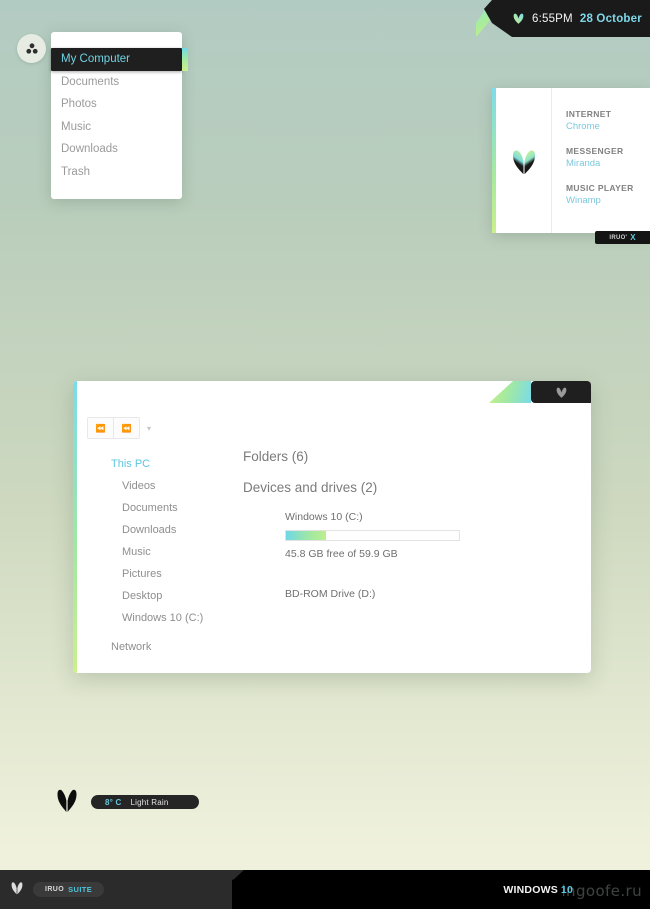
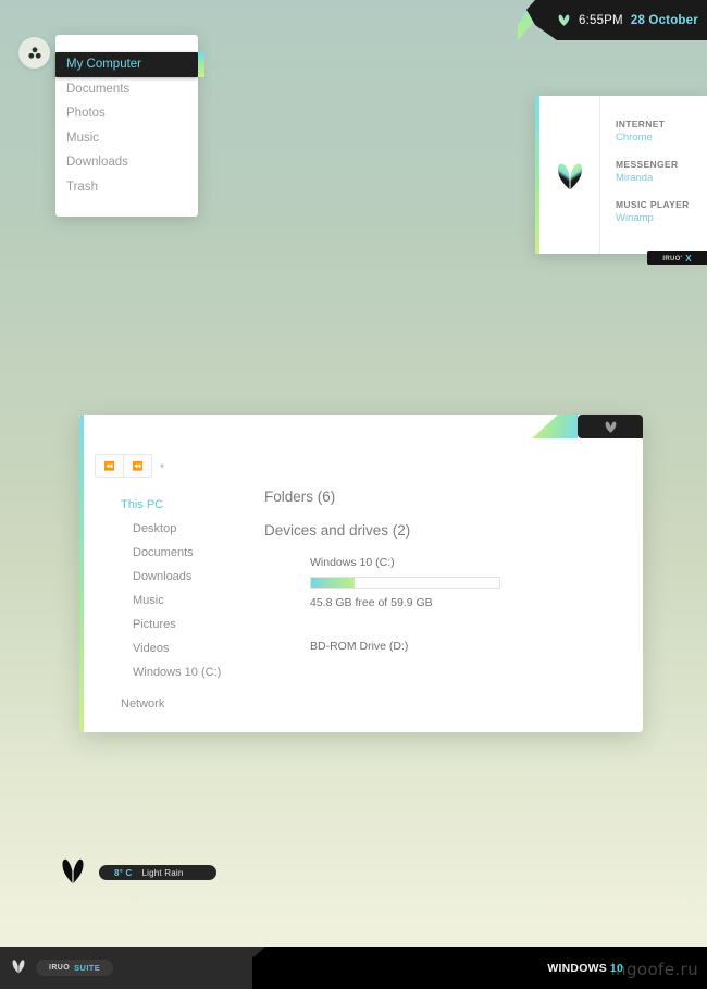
  6:55PM
  28 October
  My Computer
  Documents
  Photos
  Music
  Downloads
  Trash
  INTERNET
  Chrome
  MESSENGER
  Miranda
  MUSIC PLAYER
  Winamp
  X
  ⏪
  ⏪
  ▾
  This PC
- Videos
+ Desktop
  Documents
  Downloads
  Music
  Pictures
- Desktop
+ Videos
  Windows 10 (C:)
  Network
  Folders (6)
  Devices and drives (2)
  Windows 10 (C:)
  45.8 GB free of 59.9 GB
  BD-ROM Drive (D:)
  8° C
  Light Rain
  SUITE
  WINDOWS
  10
  ingoofe.ru
